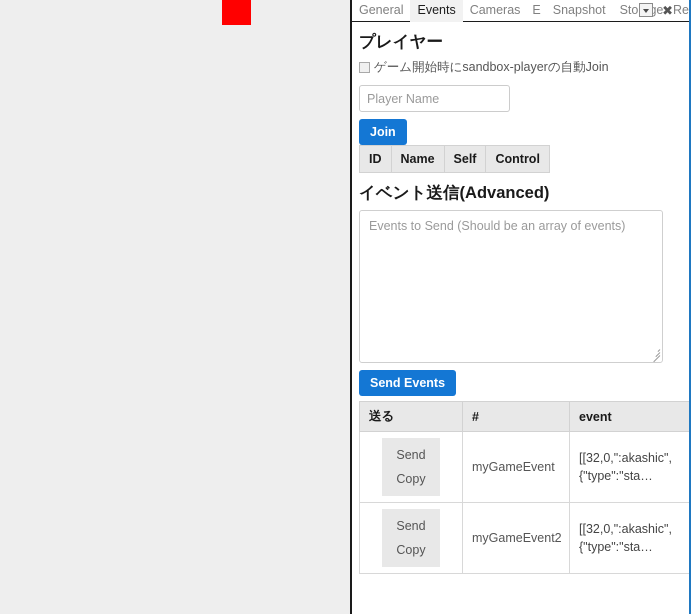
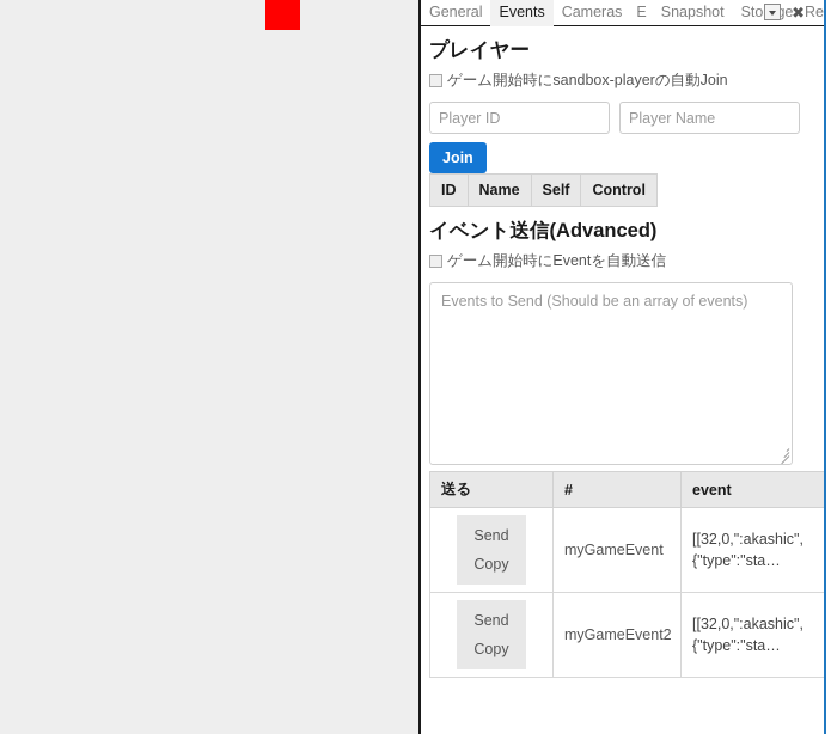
  General Events Cameras E Snapshot Stoe
  ✖Re
  プレイヤー
  ゲーム開始時にsandbox-playerの自動Join
+ Player ID
  Player Name
  Join
  ID	Name	Self	Control
  イベント送信(Advanced)
+ ゲーム開始時にEventを自動送信
  Events to Send (Should be an array of events)
- Send Events
  送る	#	event
  Send Copy	myGameEvent	[[32,0,":akashic", {"type":"sta…
  Send Copy	myGameEvent2	[[32,0,":akashic", {"type":"sta…
